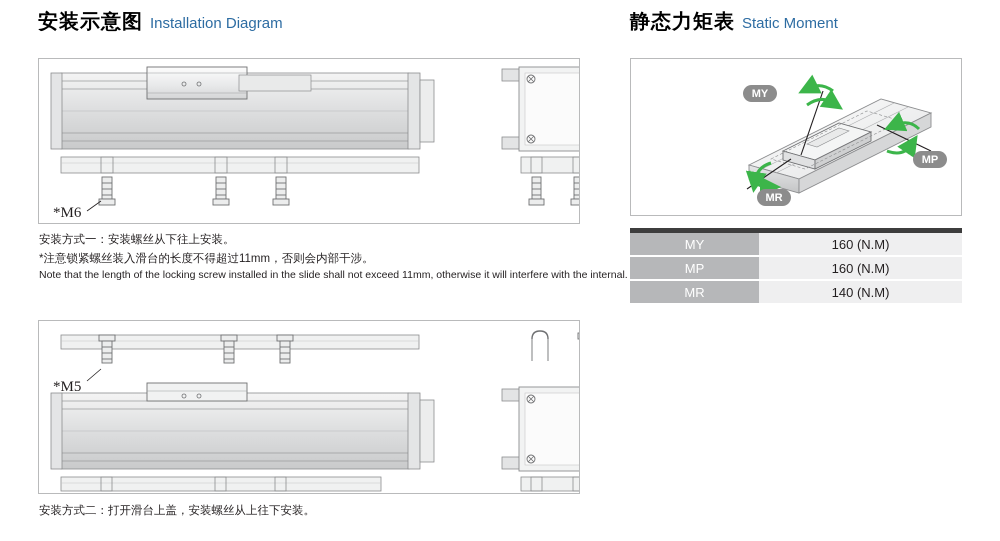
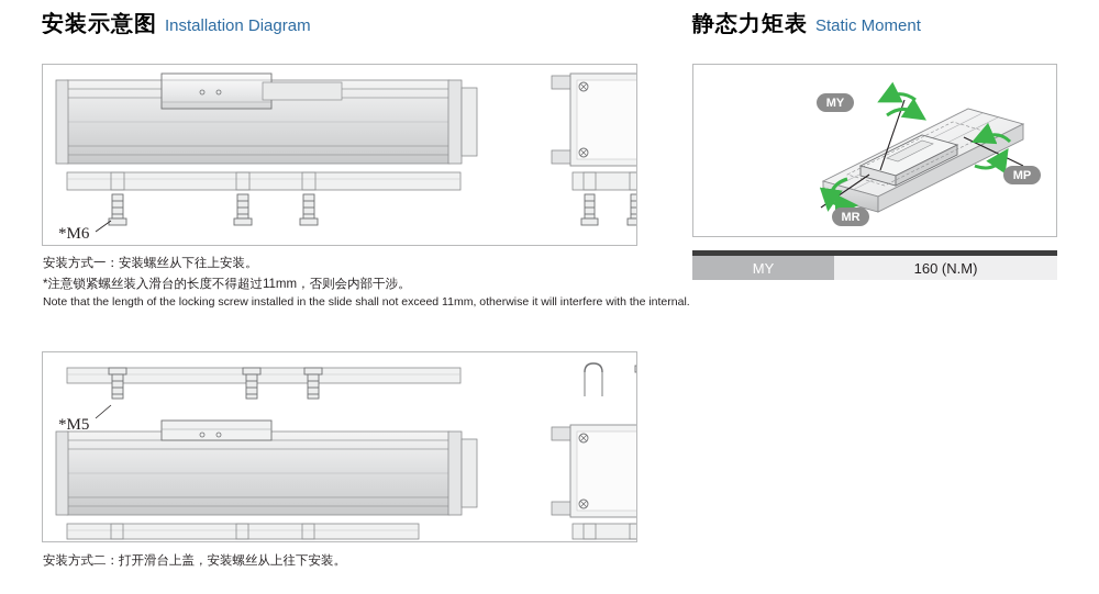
  安装示意图 Installation Diagram
  静态力矩表 Static Moment
  *M6
  安装方式一：安装螺丝从下往上安装。
  *注意锁紧螺丝装入滑台的长度不得超过11mm，否则会内部干涉。
  Note that the length of the locking screw installed in the slide shall not exceed 11mm, otherwise it will interfere with the internal.
  *M5
  安装方式二：打开滑台上盖，安装螺丝从上往下安装。
  MY
  MP
  MR
  MY	160 (N.M)
- MP	160 (N.M)
- MR	140 (N.M)
